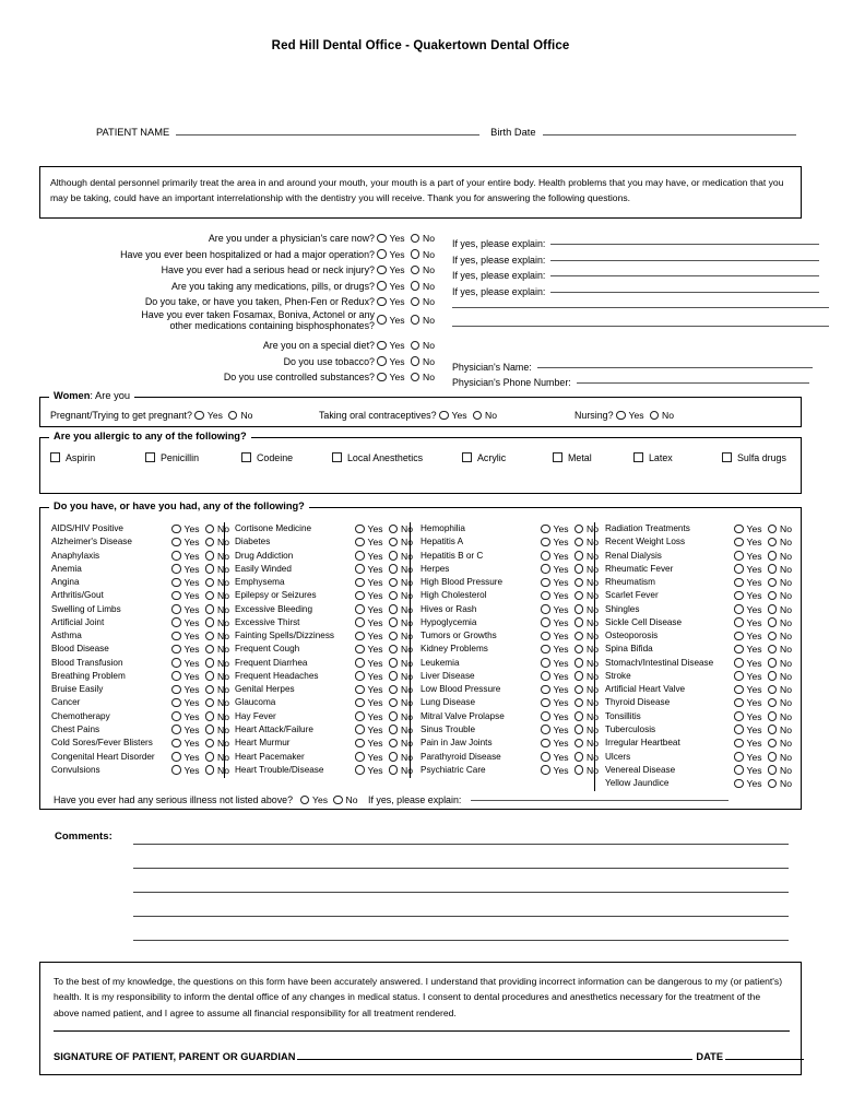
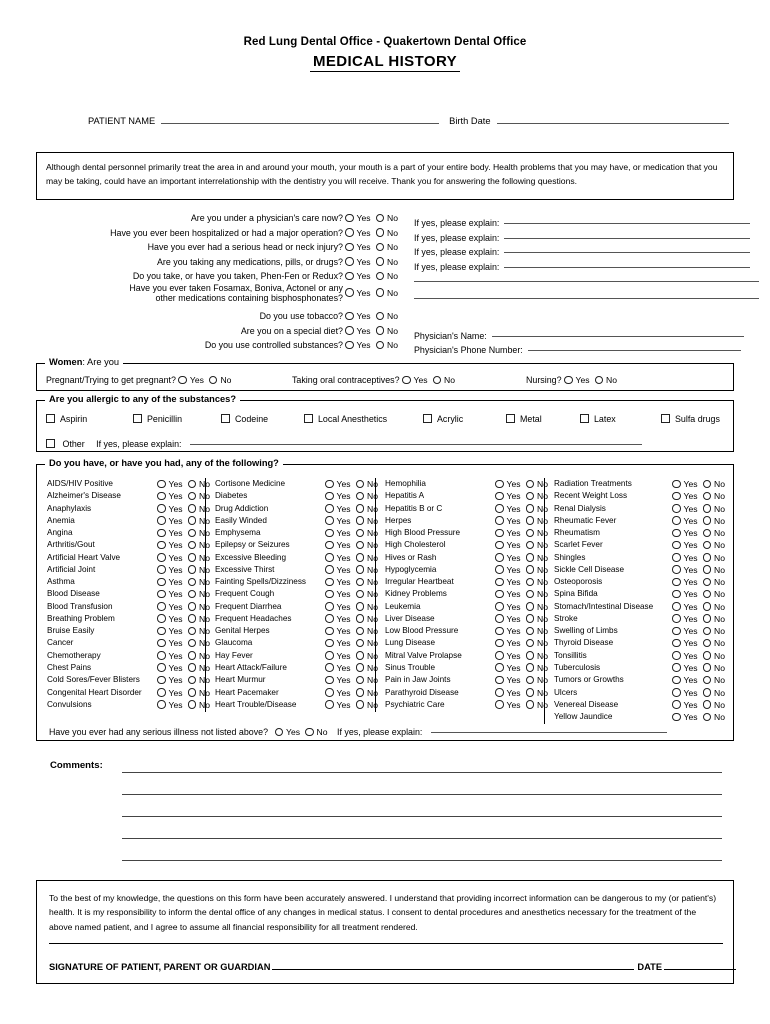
- Red Hill Dental Office - Quakertown Dental Office
+ Red Lung Dental Office - Quakertown Dental Office
+ MEDICAL HISTORY
  PATIENT NAME
  Birth Date
  Although dental personnel primarily treat the area in and around your mouth, your mouth is a part of your entire body. Health problems that you may have, or medication that you may be taking, could have an important interrelationship with the dentistry you will receive. Thank you for answering the following questions.
  Are you under a physician's care now?
  Yes No
  If yes, please explain:
  Have you ever been hospitalized or had a major operation?
  Yes No
  If yes, please explain:
  Have you ever had a serious head or neck injury?
  Yes No
  If yes, please explain:
  Are you taking any medications, pills, or drugs?
  Yes No
  If yes, please explain:
  Do you take, or have you taken, Phen-Fen or Redux?
  Yes No
  Have you ever taken Fosamax, Boniva, Actonel or any
  other medications containing bisphosphonates?
  Yes No
- Are you on a special diet?
+ Do you use tobacco?
  Yes No
- Do you use tobacco?
+ Are you on a special diet?
  Yes No
  Physician's Name:
  Do you use controlled substances?
  Yes No
  Physician's Phone Number:
  Women: Are you
  Pregnant/Trying to get pregnant? Yes No
  Taking oral contraceptives? Yes No
  Nursing? Yes No
- Are you allergic to any of the following?
+ Are you allergic to any of the substances?
  Aspirin
  Penicillin
  Codeine
  Local Anesthetics
  Acrylic
  Metal
  Latex
  Sulfa drugs
+ Other If yes, please explain:
  Do you have, or have you had, any of the following?
  AIDS/HIV Positive
  Yes No
  Alzheimer's Disease
  Yes No
  Anaphylaxis
  Yes No
  Anemia
  Yes No
  Angina
  Yes No
  Arthritis/Gout
  Yes No
- Swelling of Limbs
+ Artificial Heart Valve
  Yes No
  Artificial Joint
  Yes No
  Asthma
  Yes No
  Blood Disease
  Yes No
  Blood Transfusion
  Yes No
  Breathing Problem
  Yes No
  Bruise Easily
  Yes No
  Cancer
  Yes No
  Chemotherapy
  Yes No
  Chest Pains
  Yes No
  Cold Sores/Fever Blisters
  Yes No
  Congenital Heart Disorder
  Yes No
  Convulsions
  Yes No
  Cortisone Medicine
  Yes No
  Diabetes
  Yes No
  Drug Addiction
  Yes No
  Easily Winded
  Yes No
  Emphysema
  Yes No
  Epilepsy or Seizures
  Yes No
  Excessive Bleeding
  Yes No
  Excessive Thirst
  Yes No
  Fainting Spells/Dizziness
  Yes No
  Frequent Cough
  Yes No
  Frequent Diarrhea
  Yes No
  Frequent Headaches
  Yes No
  Genital Herpes
  Yes No
  Glaucoma
  Yes No
  Hay Fever
  Yes No
  Heart Attack/Failure
  Yes No
  Heart Murmur
  Yes No
  Heart Pacemaker
  Yes No
  Heart Trouble/Disease
  Yes No
  Hemophilia
  Yes No
  Hepatitis A
  Yes No
  Hepatitis B or C
  Yes No
  Herpes
  Yes No
  High Blood Pressure
  Yes No
  High Cholesterol
  Yes No
  Hives or Rash
  Yes No
  Hypoglycemia
  Yes No
- Tumors or Growths
+ Irregular Heartbeat
  Yes No
  Kidney Problems
  Yes No
  Leukemia
  Yes No
  Liver Disease
  Yes No
  Low Blood Pressure
  Yes No
  Lung Disease
  Yes No
  Mitral Valve Prolapse
  Yes No
  Sinus Trouble
  Yes No
  Pain in Jaw Joints
  Yes No
  Parathyroid Disease
  Yes No
  Psychiatric Care
  Yes No
  Radiation Treatments
  Yes No
  Recent Weight Loss
  Yes No
  Renal Dialysis
  Yes No
  Rheumatic Fever
  Yes No
  Rheumatism
  Yes No
  Scarlet Fever
  Yes No
  Shingles
  Yes No
  Sickle Cell Disease
  Yes No
  Osteoporosis
  Yes No
  Spina Bifida
  Yes No
  Stomach/Intestinal Disease
  Yes No
  Stroke
  Yes No
- Artificial Heart Valve
+ Swelling of Limbs
  Yes No
  Thyroid Disease
  Yes No
  Tonsillitis
  Yes No
  Tuberculosis
  Yes No
- Irregular Heartbeat
+ Tumors or Growths
  Yes No
  Ulcers
  Yes No
  Venereal Disease
  Yes No
  Yellow Jaundice
  Yes No
  Have you ever had any serious illness not listed above? Yes No If yes, please explain:
  Comments:
  To the best of my knowledge, the questions on this form have been accurately answered. I understand that providing incorrect information can be dangerous to my (or patient's) health. It is my responsibility to inform the dental office of any changes in medical status. I consent to dental procedures and anesthetics necessary for the treatment of the above named patient, and I agree to assume all financial responsibility for all treatment rendered.
  SIGNATURE OF PATIENT, PARENT OR GUARDIAN
  DATE
